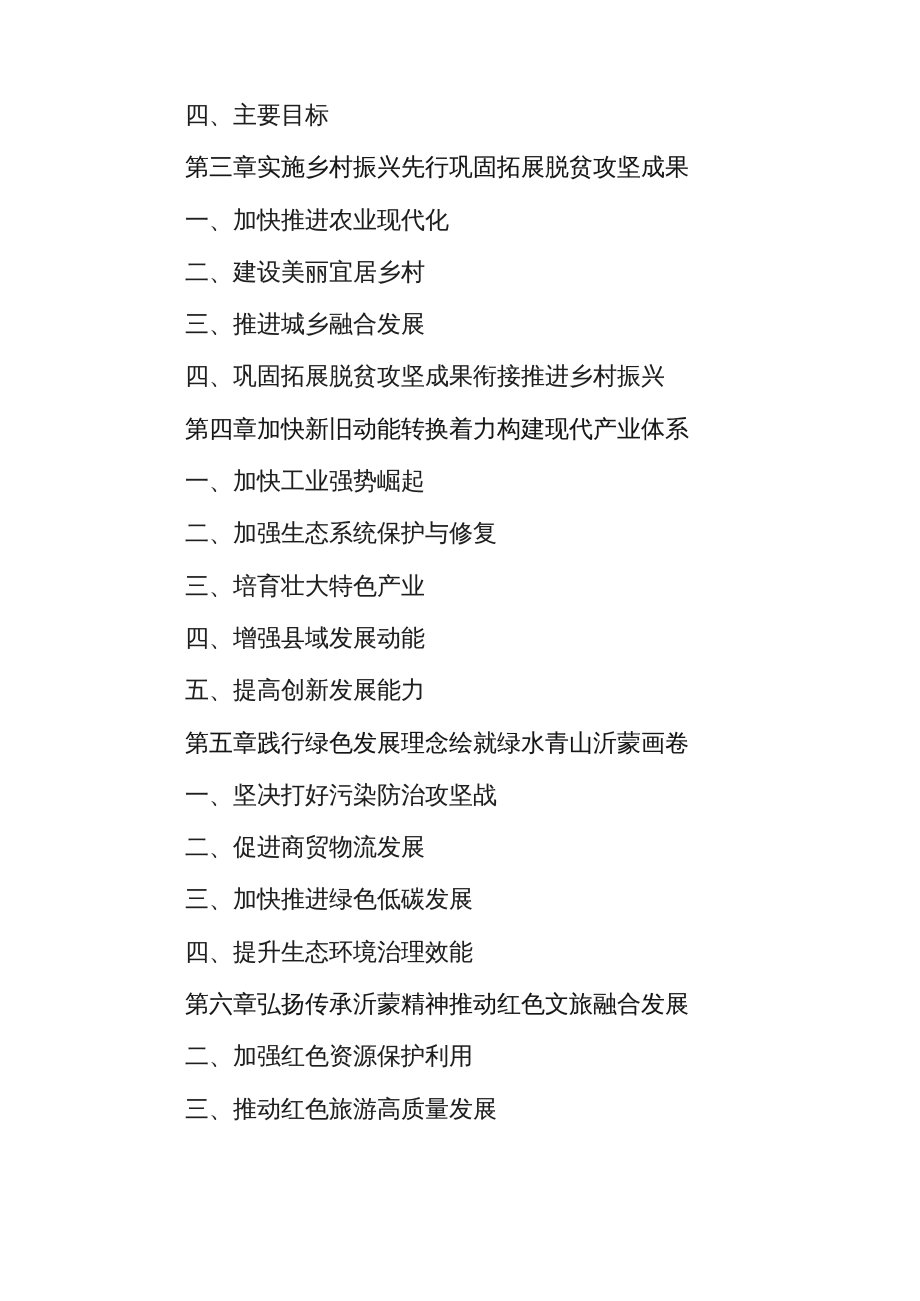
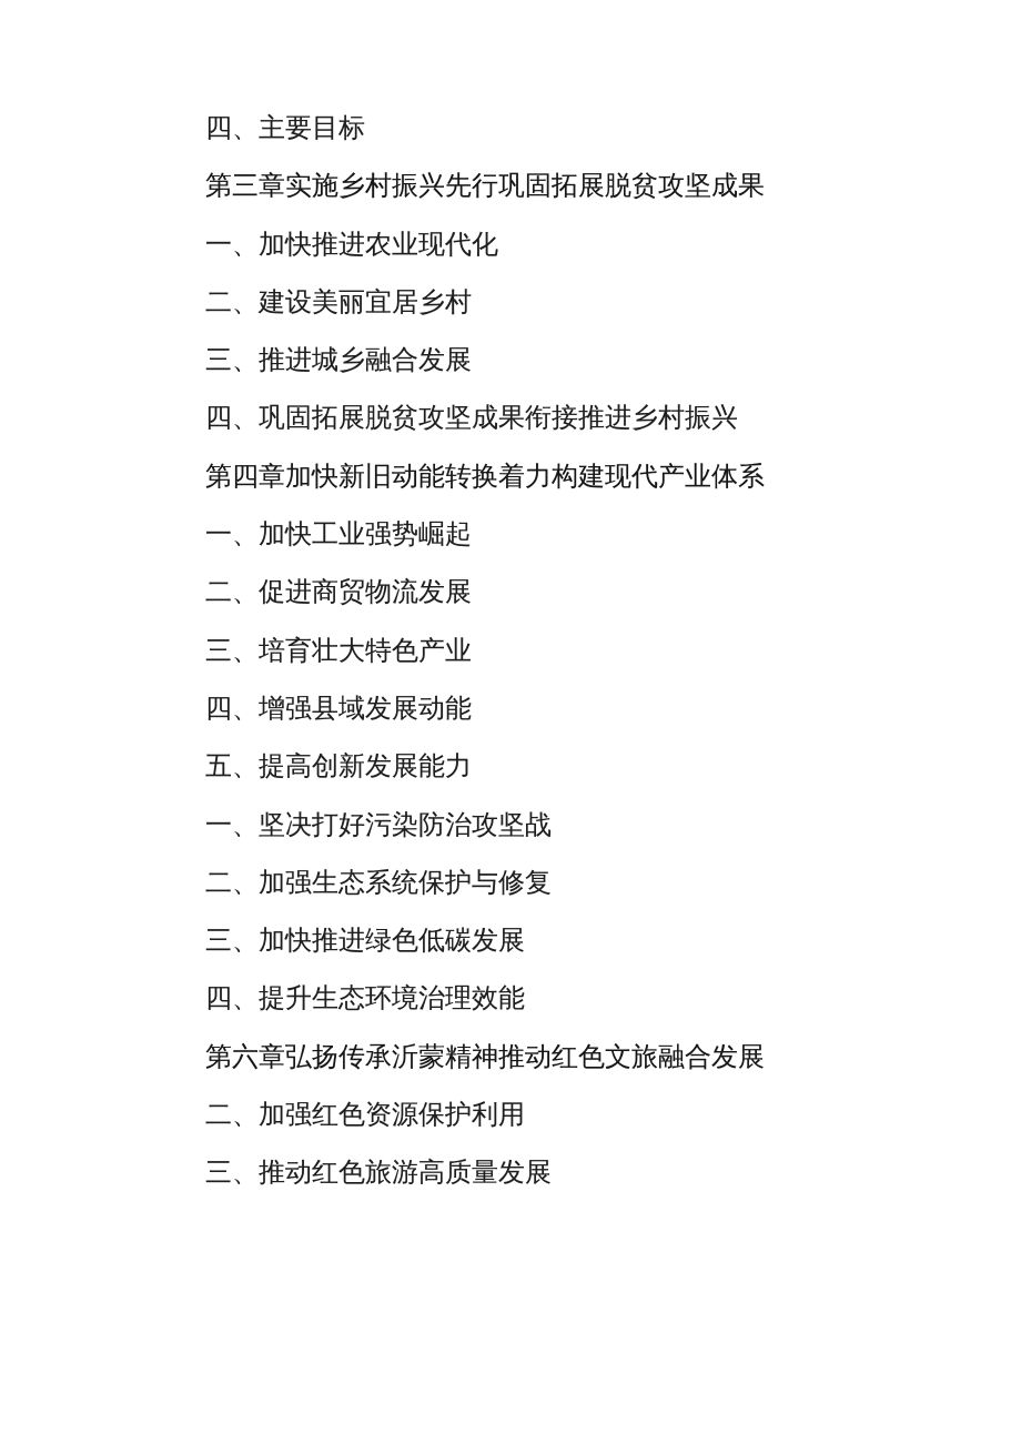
  四、主要目标
  第三章实施乡村振兴先行巩固拓展脱贫攻坚成果
  一、加快推进农业现代化
  二、建设美丽宜居乡村
  三、推进城乡融合发展
  四、巩固拓展脱贫攻坚成果衔接推进乡村振兴
  第四章加快新旧动能转换着力构建现代产业体系
  一、加快工业强势崛起
- 二、加强生态系统保护与修复
+ 二、促进商贸物流发展
  三、培育壮大特色产业
  四、增强县域发展动能
  五、提高创新发展能力
- 第五章践行绿色发展理念绘就绿水青山沂蒙画卷
  一、坚决打好污染防治攻坚战
- 二、促进商贸物流发展
+ 二、加强生态系统保护与修复
  三、加快推进绿色低碳发展
  四、提升生态环境治理效能
  第六章弘扬传承沂蒙精神推动红色文旅融合发展
  二、加强红色资源保护利用
  三、推动红色旅游高质量发展
